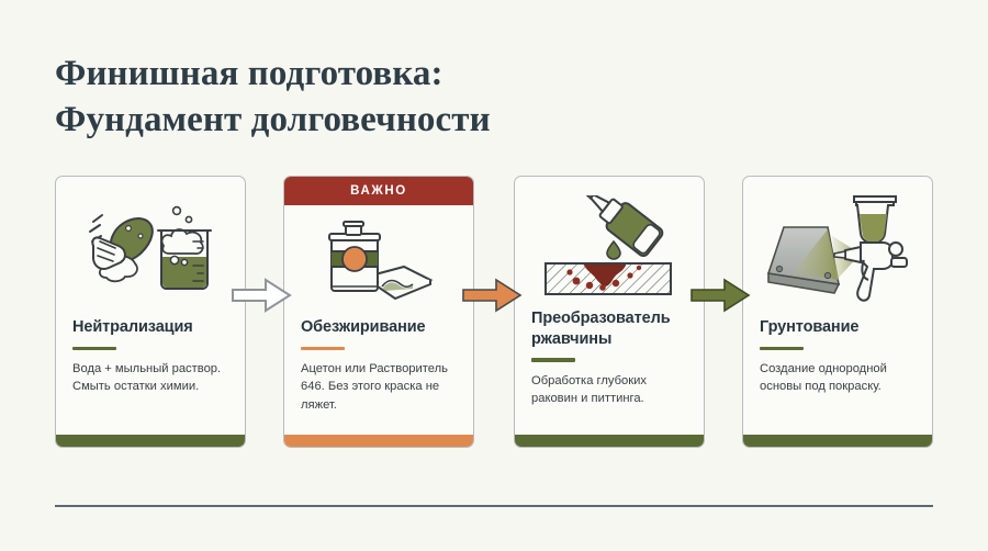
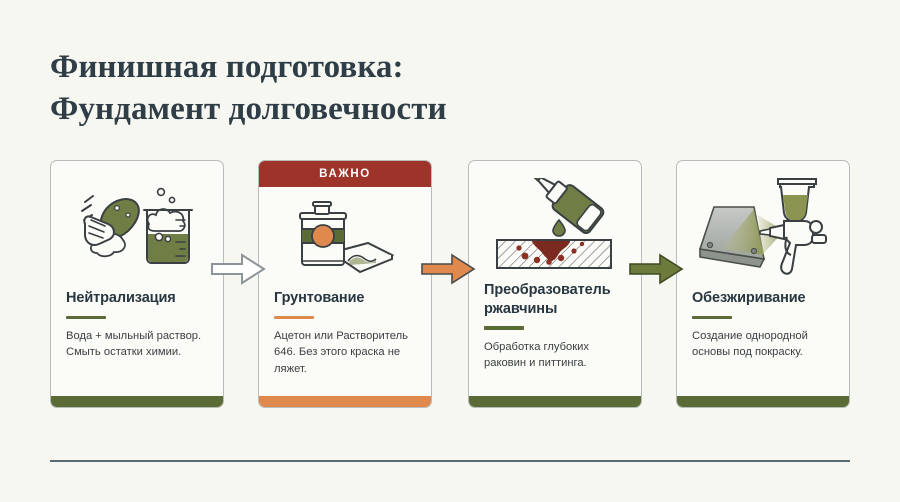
  Финишная подготовка:
  Фундамент долговечности
  Нейтрализация
  Вода + мыльный раствор. Смыть остатки химии.
  ВАЖНО
- Обезжиривание
+ Грунтование
  Ацетон или Растворитель 646. Без этого краска не ляжет.
  Преобразователь ржавчины
  Обработка глубоких раковин и питтинга.
- Грунтование
+ Обезжиривание
  Создание однородной основы под покраску.
